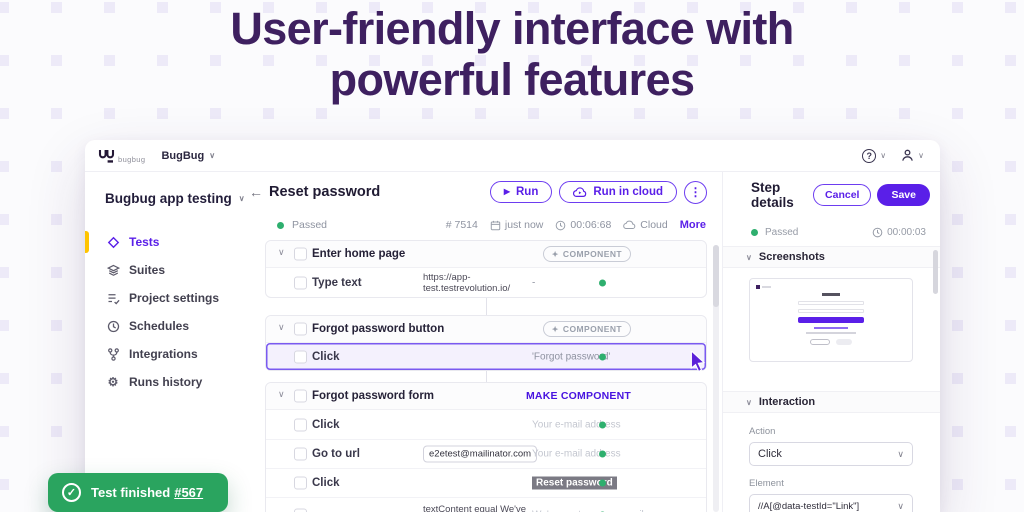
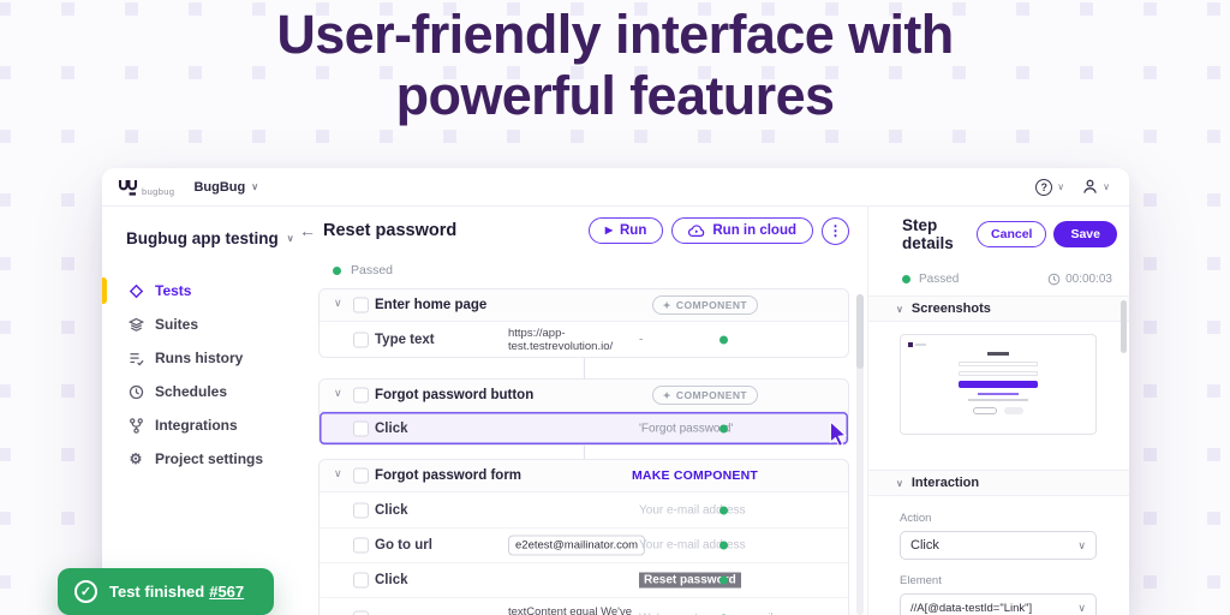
  User-friendly interface with
  powerful features
  bugbug
  BugBug
  ∨
  ?
  ∨
  ∨
  Bugbug app testing
  ∨
  Tests
  Suites
- Project settings
+ Runs history
  Schedules
  Integrations
  ⚙
- Runs history
+ Project settings
  ←
  Reset password
  ▶
  Run
  Run in cloud
  ⋮
  Passed
- # 7514
- just now
- 00:06:68
- Cloud
- More
  ∨
  Enter home page
  ✦
  COMPONENT
  Type text
  https://app-test.testrevolution.io/
  -
  ∨
  Forgot password button
  ✦
  COMPONENT
  Click
  'Forgot passwo'
  ∨
  Forgot password form
  MAKE COMPONENT
  Click
  Your e-mail adess
  Go to url
  e2etest@mailinator.com
  Your e-mail adess
  Click
  Reset passwd
  Step details
  Cancel
  Save
  Passed
  00:00:03
  ∨
  Screenshots
  ∨
  Interaction
  Action
  Click
  ∨
  Element
  //A[@data-testId="Link"]
  ∨
  ✓
  Test finished #567
